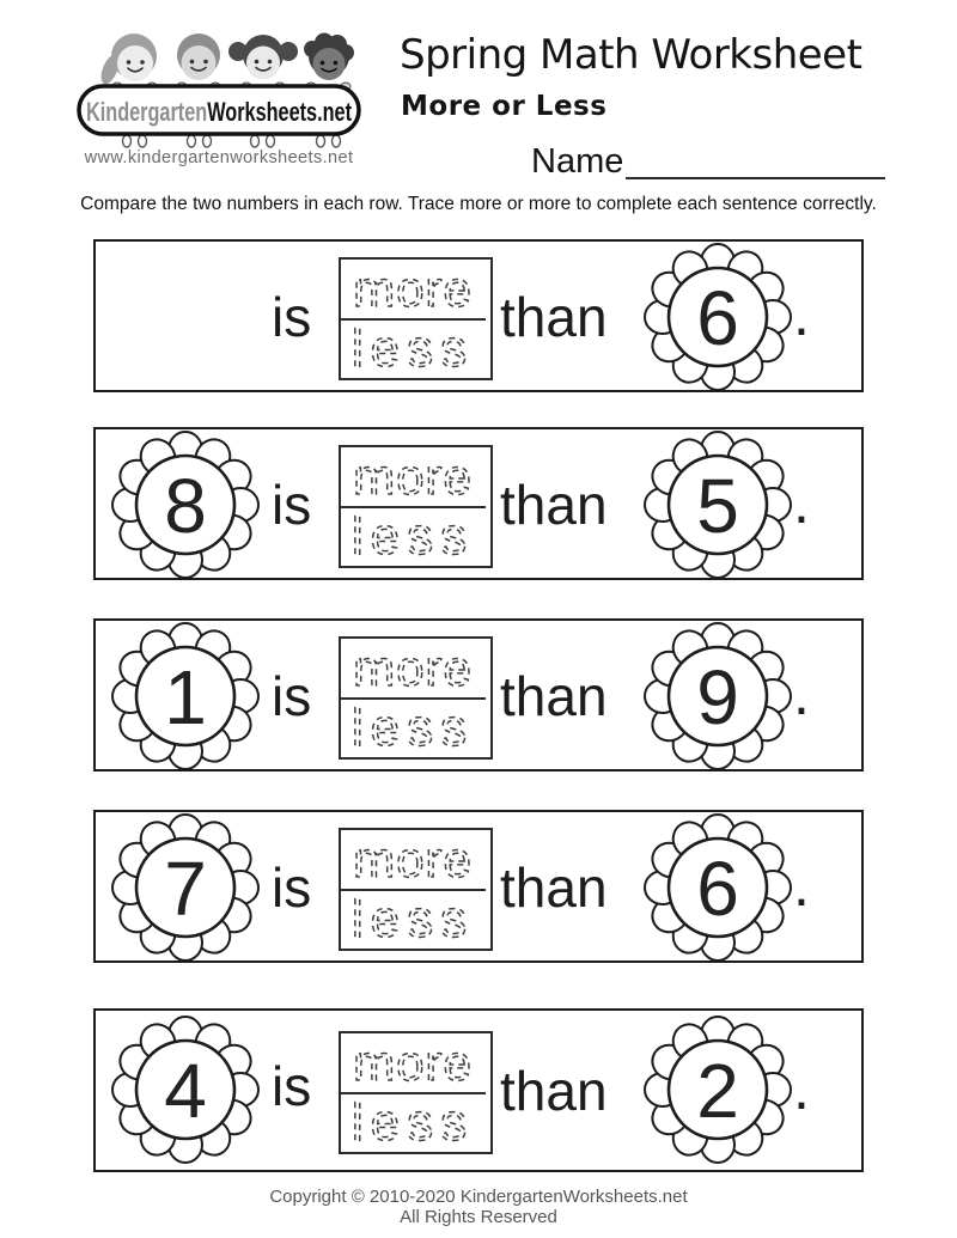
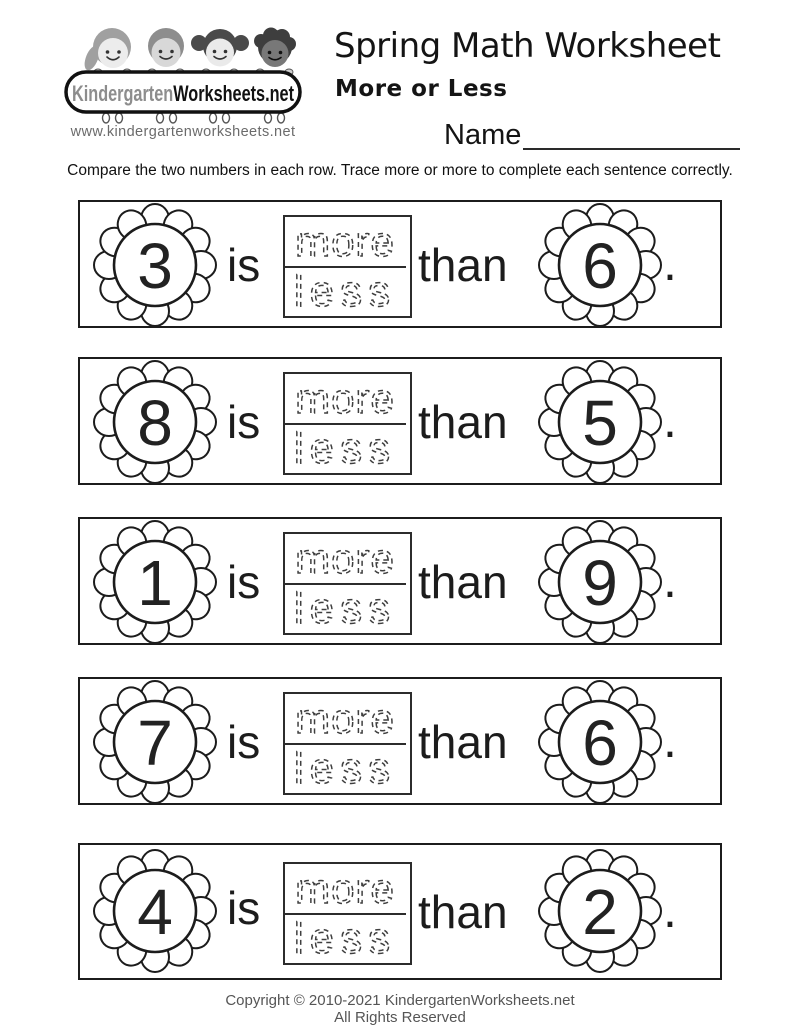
  KindergartenWorksheets.net
  www.kindergartenworksheets.net
  Spring Math Worksheet
  More or Less
  Name
  Compare the two numbers in each row. Trace more or more to complete each sentence correctly.
+ 3
  is
  more
  less
  than
  6
  .
  8
  is
  more
  less
  than
  5
  .
  1
  is
  more
  less
  than
  9
  .
  7
  is
  more
  less
  than
  6
  .
  4
  is
  more
  less
  than
  2
  .
- Copyright © 2010-2020 KindergartenWorksheets.net
+ Copyright © 2010-2021 KindergartenWorksheets.net
  All Rights Reserved
